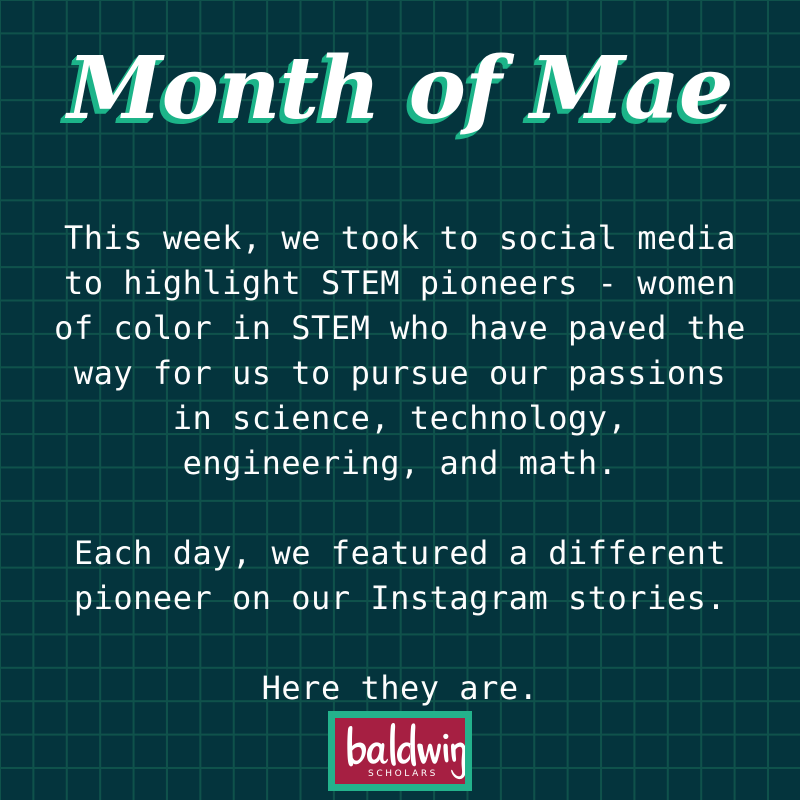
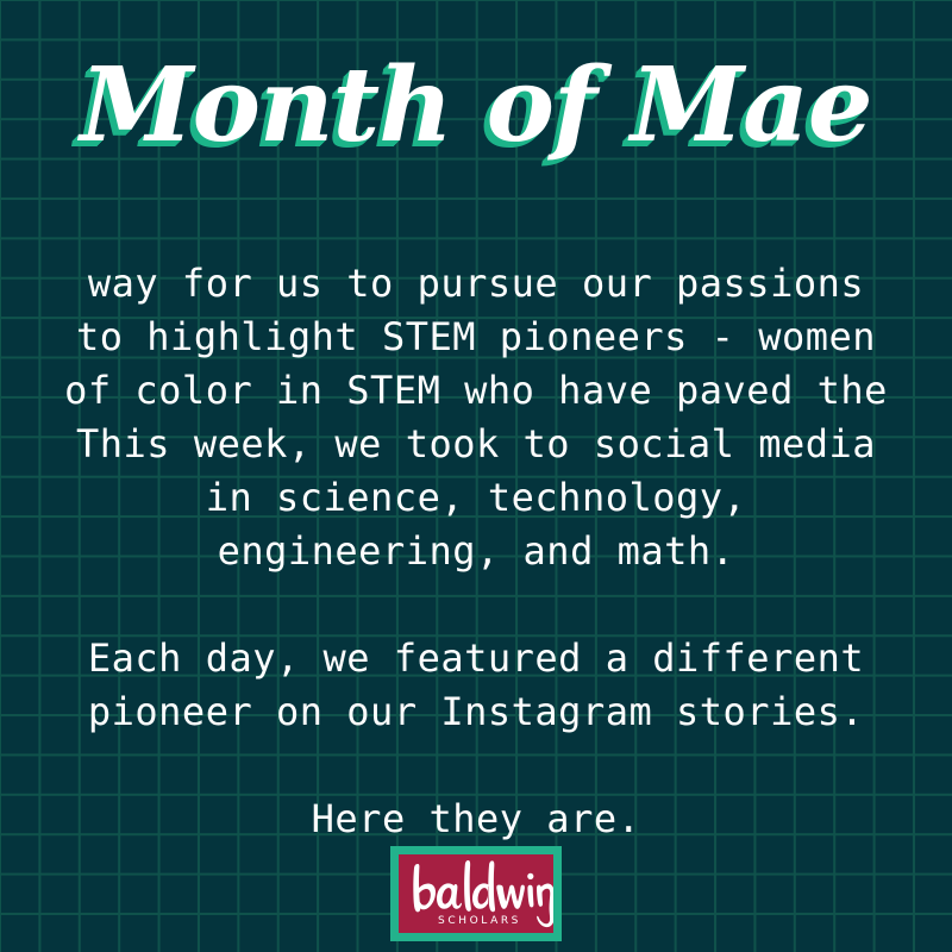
  Month of Mae
- This week, we took to social media
+ way for us to pursue our passions
  to highlight STEM pioneers - women
  of color in STEM who have paved the
- way for us to pursue our passions
+ This week, we took to social media
  in science, technology,
  engineering, and math.
  Each day, we featured a different
  pioneer on our Instagram stories.
  Here they are.
  SCHOLARS
